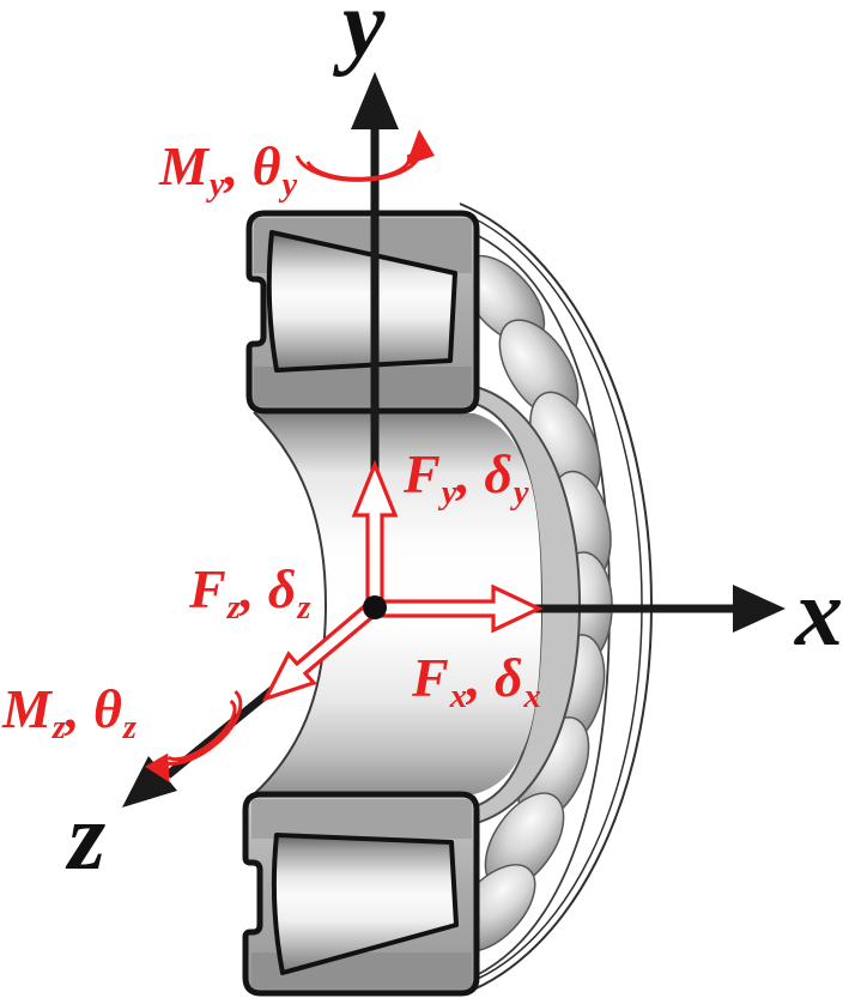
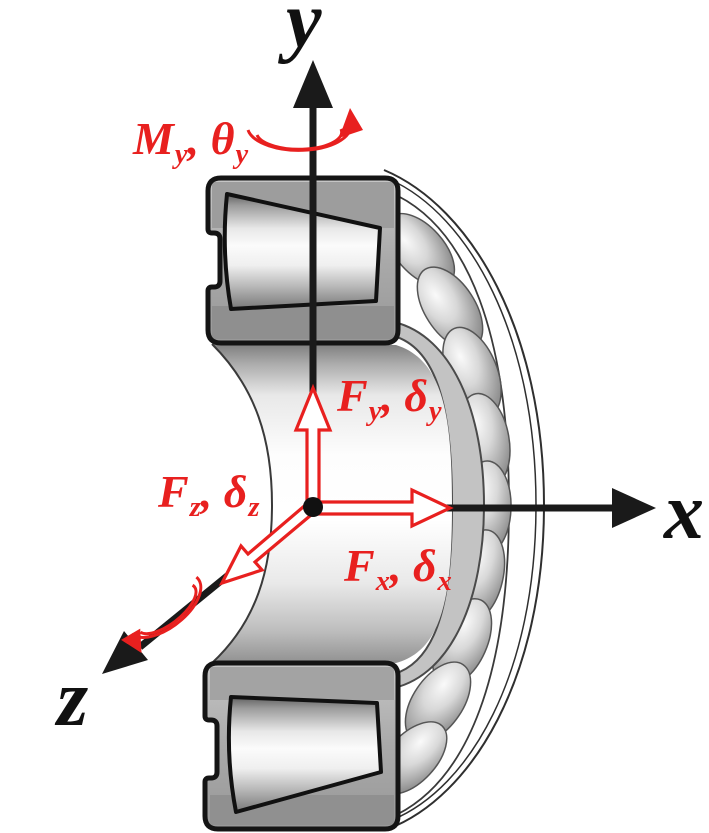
  y
  x
  z
  My, θy
  Fy, δy
  Fz, δz
  Fx, δx
- Mz, θz
